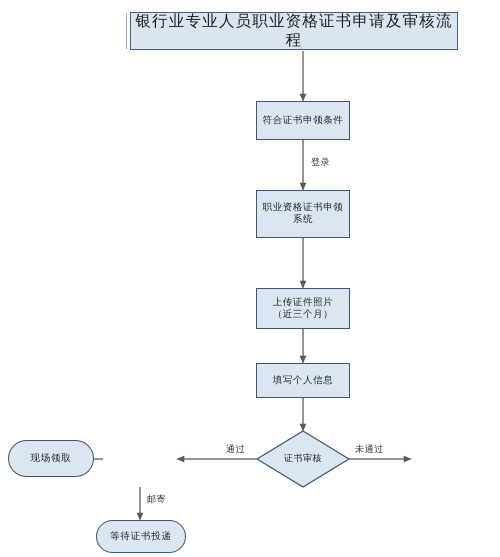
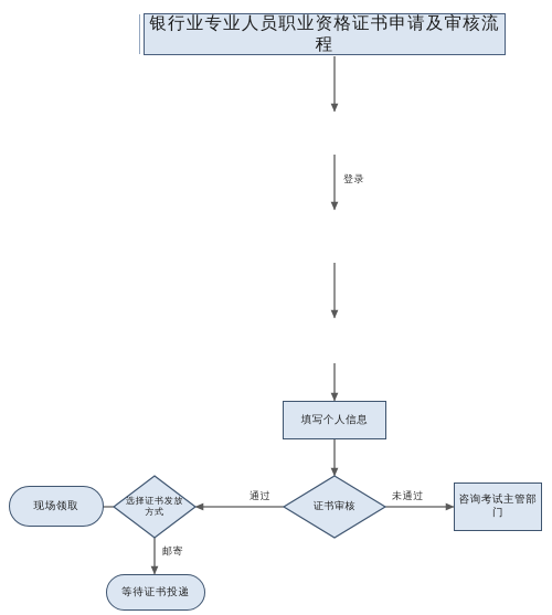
  银行业专业人员职业资格证书申请及审核流程
- 符合证书申领条件
- 职业资格证书申领
- 系统
- 上传证件照片
- （近三个月）
  填写个人信息
  证书审核
+ 咨询考试主管部门
+ 选择证书发放
+ 方式
  现场领取
  等待证书投递
  登录
  通过
  未通过
  邮寄
